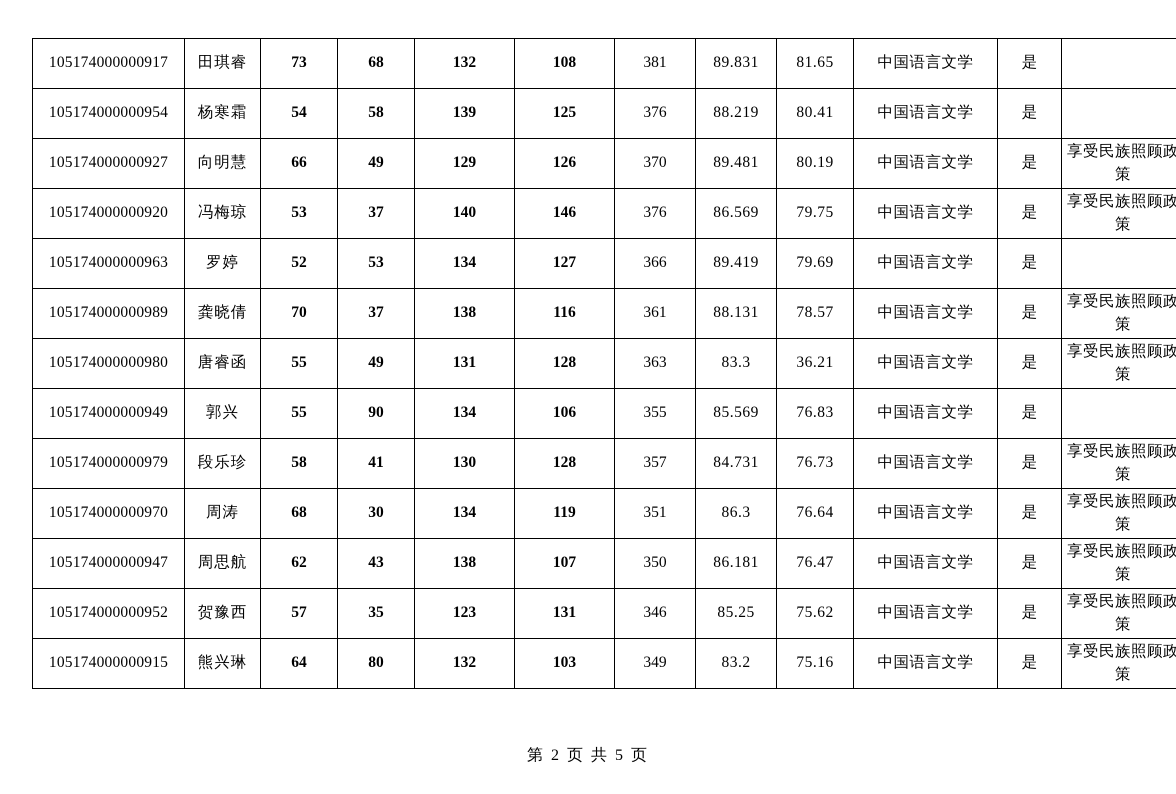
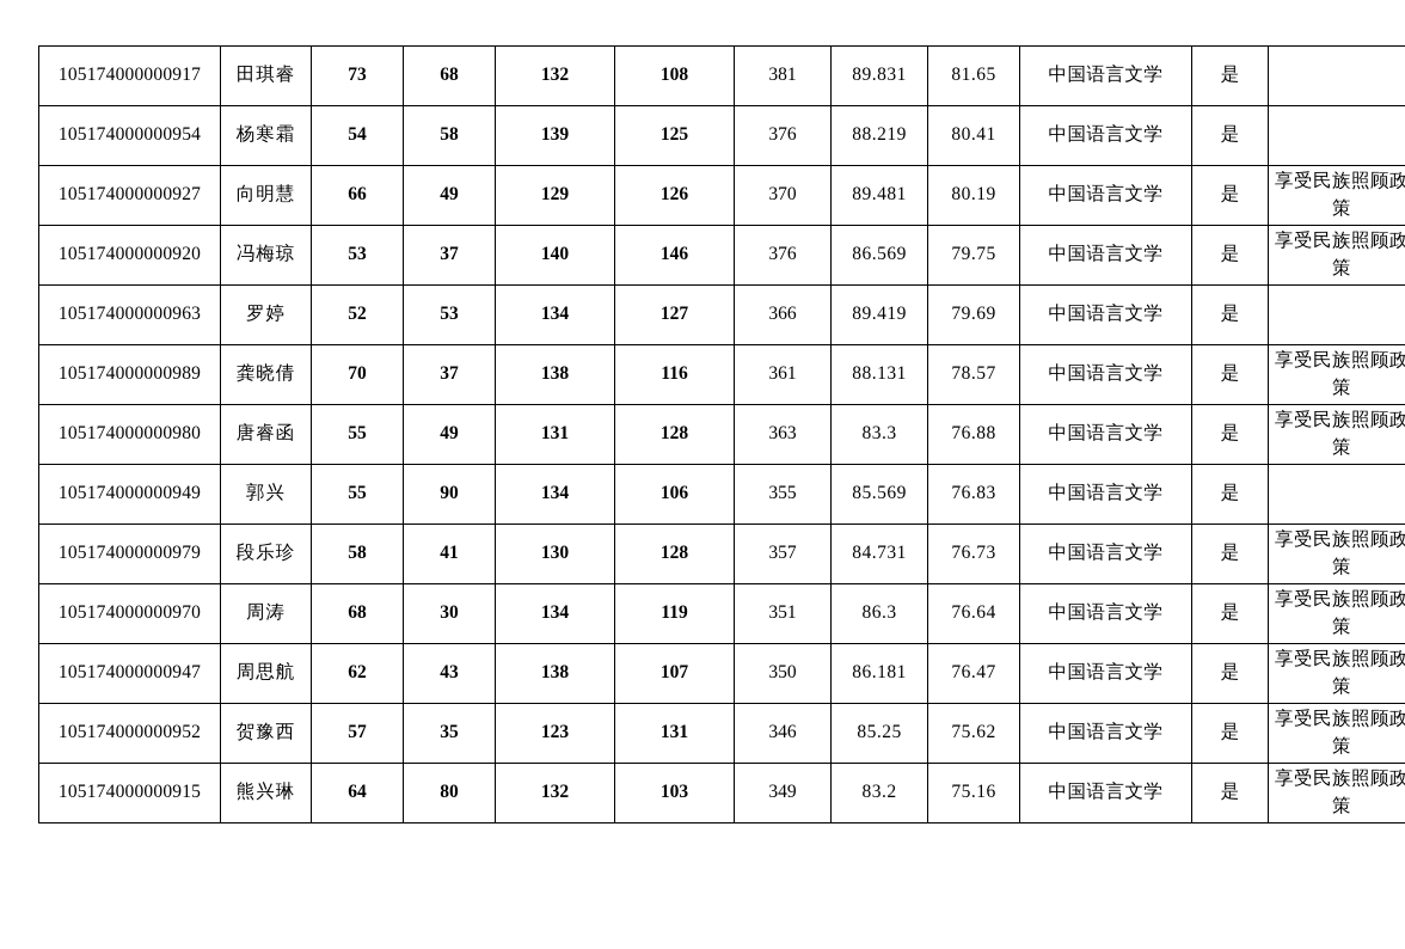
  105174000000917	田琪睿	73	68	132	108	381	89.831	81.65	中国语言文学	是
  105174000000954	杨寒霜	54	58	139	125	376	88.219	80.41	中国语言文学	是
  105174000000927	向明慧	66	49	129	126	370	89.481	80.19	中国语言文学	是	享受民族照顾政策
  105174000000920	冯梅琼	53	37	140	146	376	86.569	79.75	中国语言文学	是	享受民族照顾政策
  105174000000963	罗婷	52	53	134	127	366	89.419	79.69	中国语言文学	是
  105174000000989	龚晓倩	70	37	138	116	361	88.131	78.57	中国语言文学	是	享受民族照顾政策
- 105174000000980	唐睿函	55	49	131	128	363	83.3	36.21	中国语言文学	是	享受民族照顾政策
+ 105174000000980	唐睿函	55	49	131	128	363	83.3	76.88	中国语言文学	是	享受民族照顾政策
  105174000000949	郭兴	55	90	134	106	355	85.569	76.83	中国语言文学	是
  105174000000979	段乐珍	58	41	130	128	357	84.731	76.73	中国语言文学	是	享受民族照顾政策
  105174000000970	周涛	68	30	134	119	351	86.3	76.64	中国语言文学	是	享受民族照顾政策
  105174000000947	周思航	62	43	138	107	350	86.181	76.47	中国语言文学	是	享受民族照顾政策
  105174000000952	贺豫西	57	35	123	131	346	85.25	75.62	中国语言文学	是	享受民族照顾政策
  105174000000915	熊兴琳	64	80	132	103	349	83.2	75.16	中国语言文学	是	享受民族照顾政策
- 第 2 页 共 5 页
